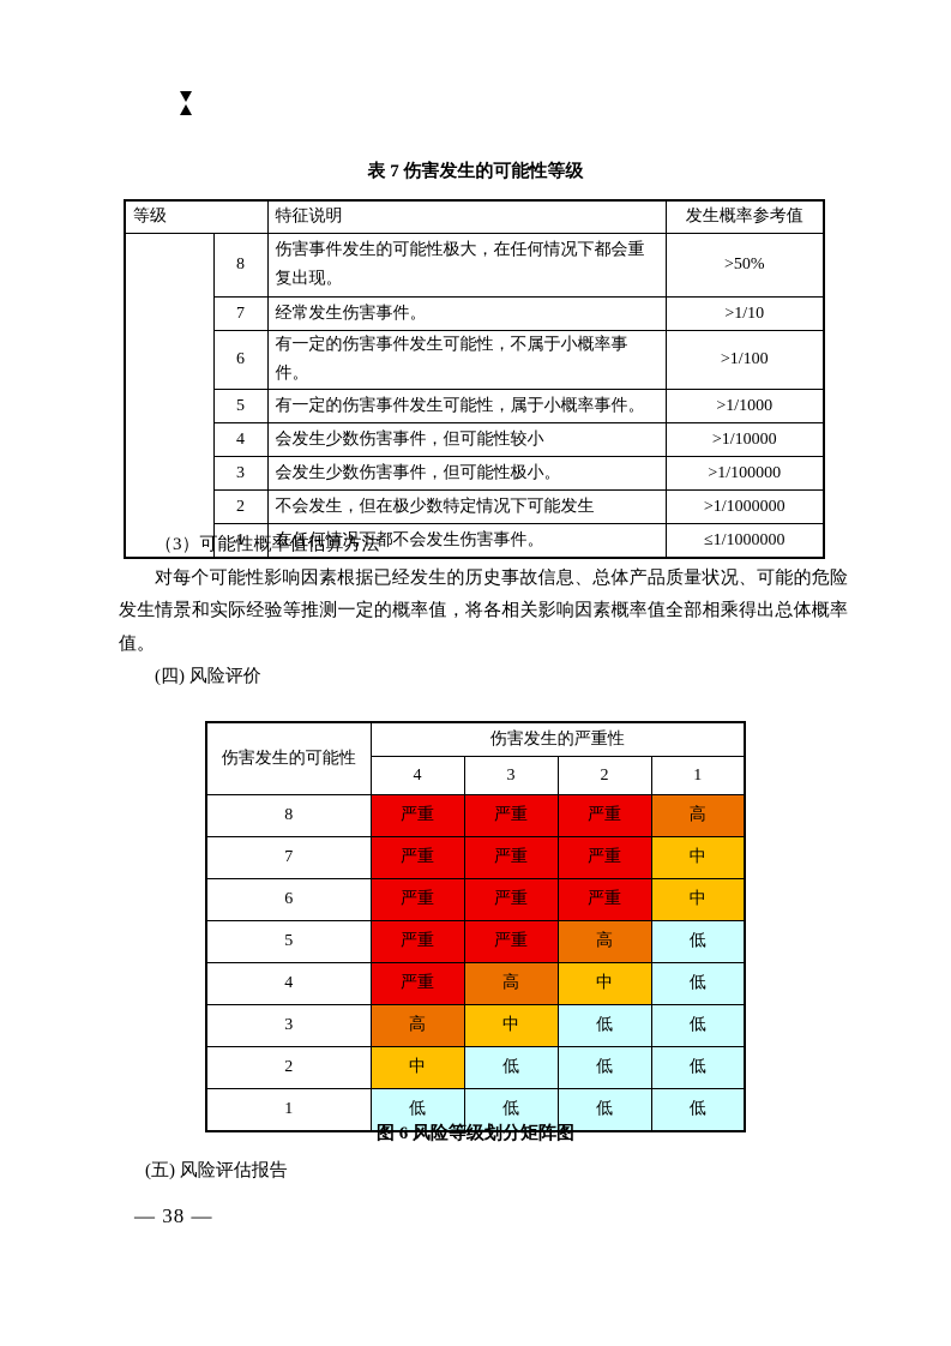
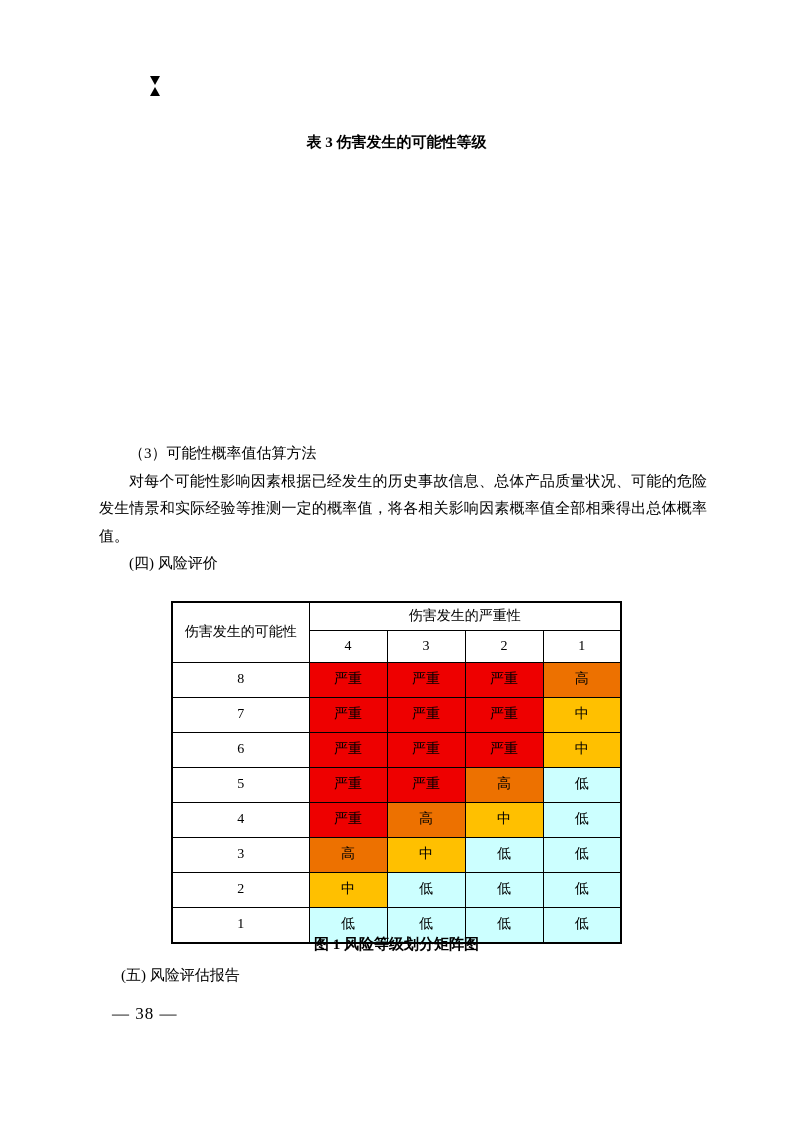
- 表 7 伤害发生的可能性等级
+ 表 3 伤害发生的可能性等级
- 等级	特征说明	发生概率参考值
- 	8	伤害事件发生的可能性极大，在任何情况下都会重复出现。	>50%
- 7	经常发生伤害事件。	>1/10
- 6	有一定的伤害事件发生可能性，不属于小概率事件。	>1/100
- 5	有一定的伤害事件发生可能性，属于小概率事件。	>1/1000
- 4	会发生少数伤害事件，但可能性较小	>1/10000
- 3	会发生少数伤害事件，但可能性极小。	>1/100000
- 2	不会发生，但在极少数特定情况下可能发生	>1/1000000
- 1	在任何情况下都不会发生伤害事件。	≤1/1000000
  （3）可能性概率值估算方法
  对每个可能性影响因素根据已经发生的历史事故信息、总体产品质量状况、可能的危险发生情景和实际经验等推测一定的概率值，将各相关影响因素概率值全部相乘得出总体概率值。
  (四) 风险评价
  伤害发生的可能性	伤害发生的严重性
  4	3	2	1
  8	严重	严重	严重	高
  7	严重	严重	严重	中
  6	严重	严重	严重	中
  5	严重	严重	高	低
  4	严重	高	中	低
  3	高	中	低	低
  2	中	低	低	低
  1	低	低	低	低
- 图 6 风险等级划分矩阵图
+ 图 1 风险等级划分矩阵图
  (五) 风险评估报告
  — 38 —
